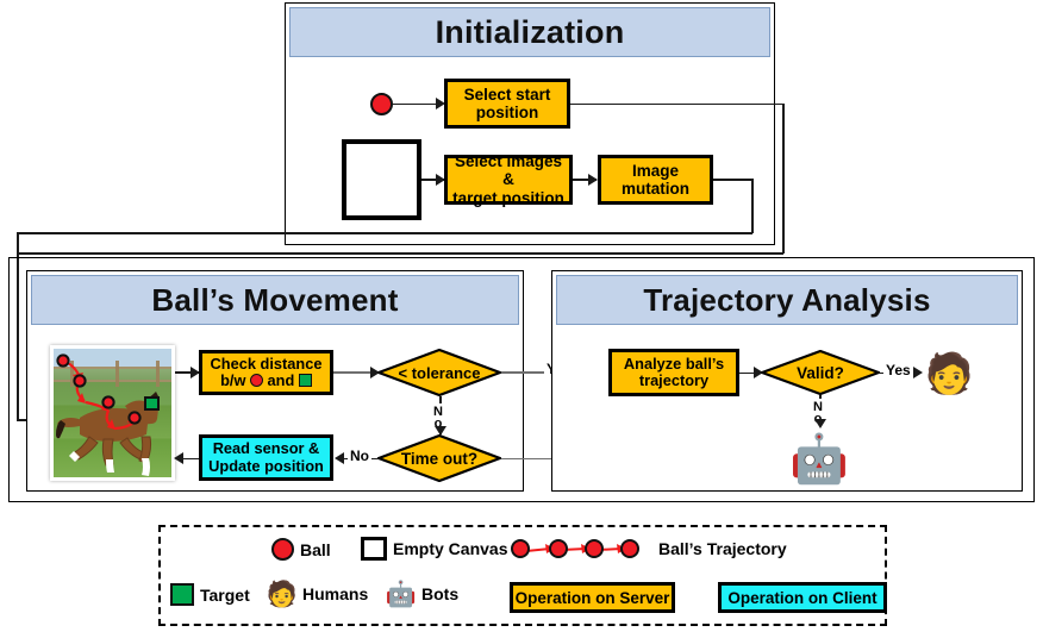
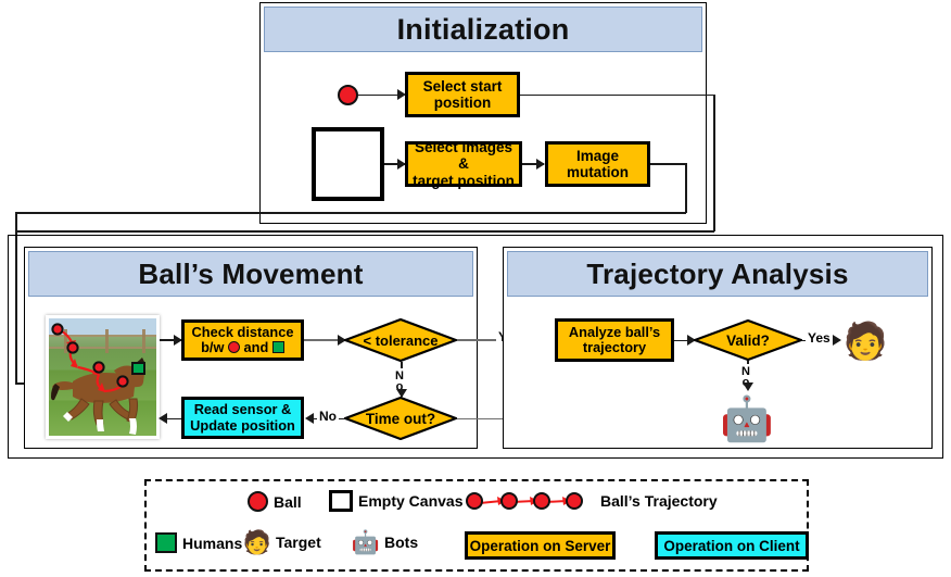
  Initialization
  Select start
  position
  Select images &
  target position
  Image
  mutation
  Ball’s Movement
  Check distance
  b/w and
  < tolerance
  Time out?
  No
  Read sensor &
  Update position
  Trajectory Analysis
  Analyze ball’s
  trajectory
  Valid?
  Yes
  🧑
  🤖
  Ball
  Empty Canvas
  Ball’s Trajectory
- Target
+ Humans
  🧑
- Humans
+ Target
  🤖
  Bots
  Operation on Server
  Operation on Client
